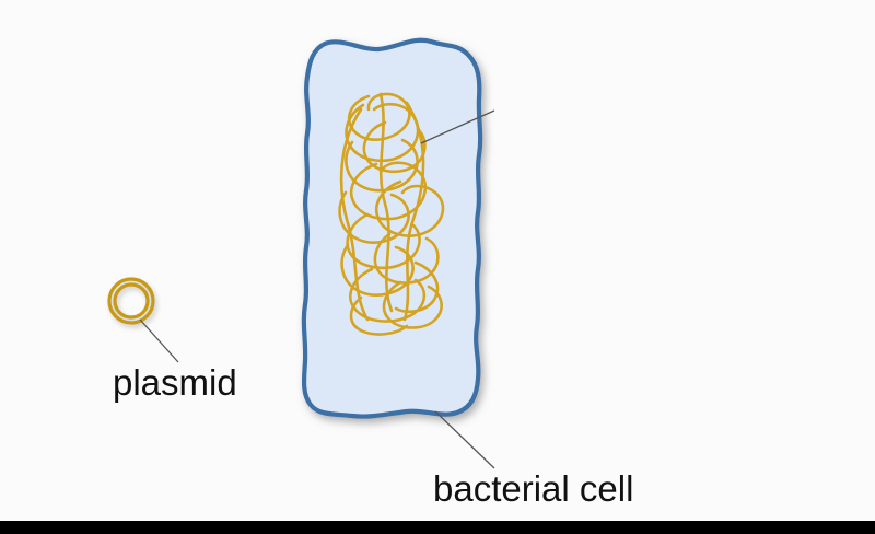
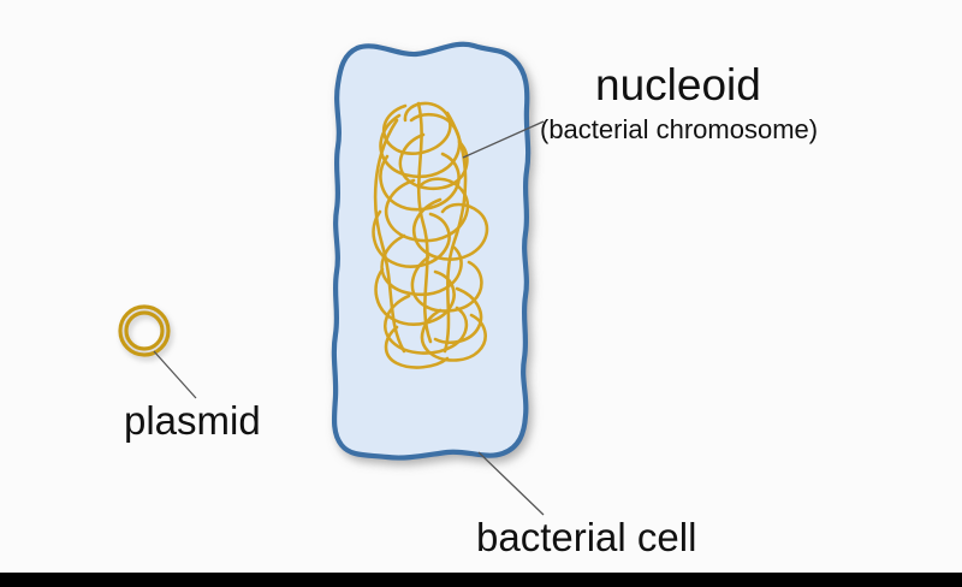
+ nucleoid
+ (bacterial chromosome)
  plasmid
  bacterial cell
